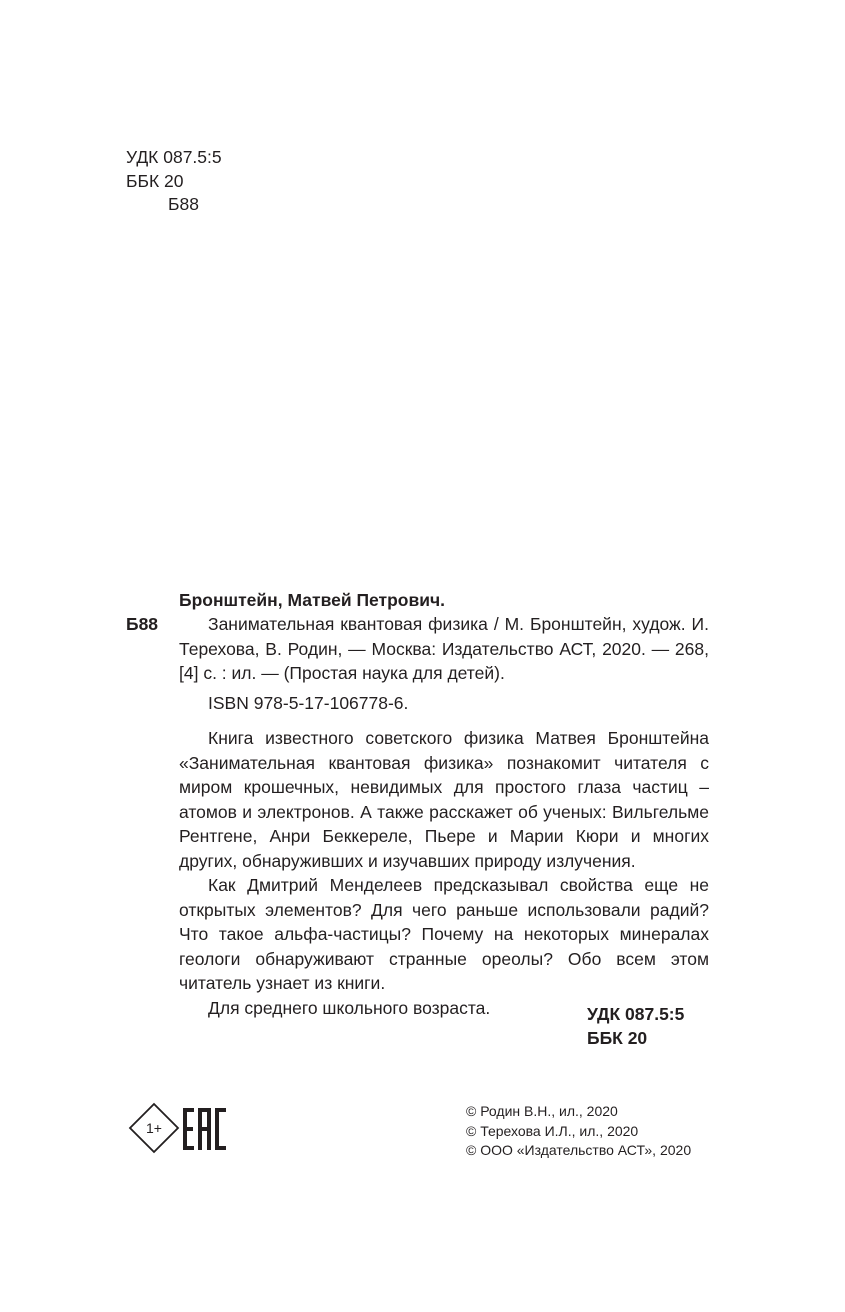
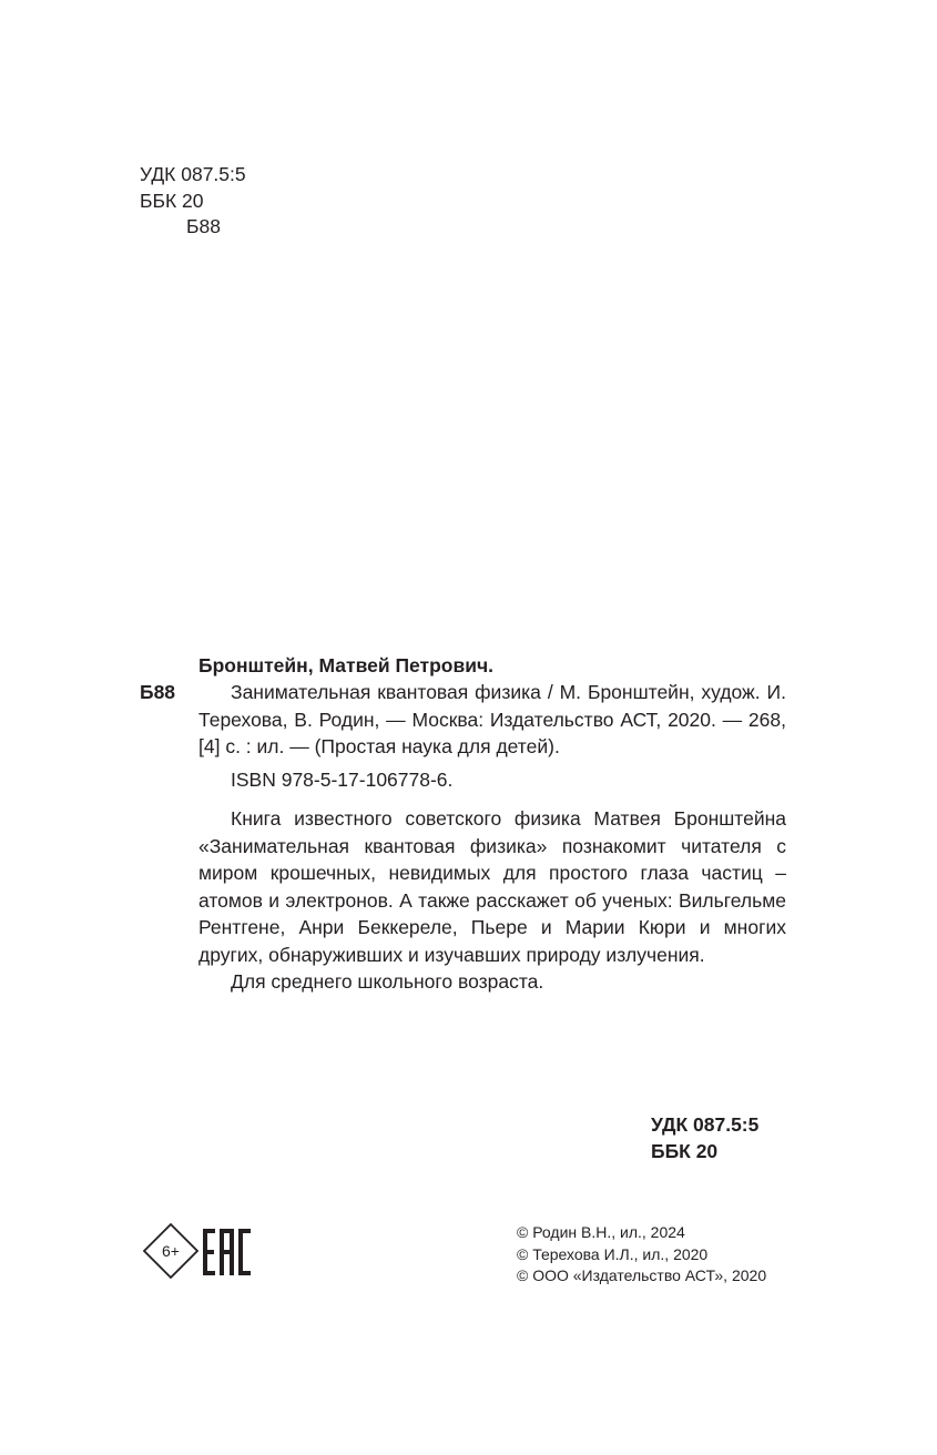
  УДК 087.5:5
  ББК 20
  Б88
  Бронштейн, Матвей Петрович.
  Б88
  Занимательная квантовая физика / М. Бронштейн, худож. И. Терехова, В. Родин, — Москва: Издательство АСТ, 2020. — 268, [4] с. : ил. — (Простая наука для детей).
  ISBN 978-5-17-106778-6.
  Книга известного советского физика Матвея Бронштейна «Занимательная квантовая физика» познакомит читателя с миром крошечных, невидимых для простого глаза частиц – атомов и электронов. А также расскажет об ученых: Вильгельме Рентгене, Анри Беккереле, Пьере и Марии Кюри и многих других, обнаруживших и изучавших природу излучения.
- Как Дмитрий Менделеев предсказывал свойства еще не открытых элементов? Для чего раньше использовали радий? Что такое альфа-частицы? Почему на некоторых минералах геологи обнаруживают странные ореолы? Обо всем этом читатель узнает из книги.
  Для среднего школьного возраста.
  УДК 087.5:5
  ББК 20
- 1+
+ 6+
- © Родин В.Н., ил., 2020
+ © Родин В.Н., ил., 2024
  © Терехова И.Л., ил., 2020
  © ООО «Издательство АСТ», 2020
